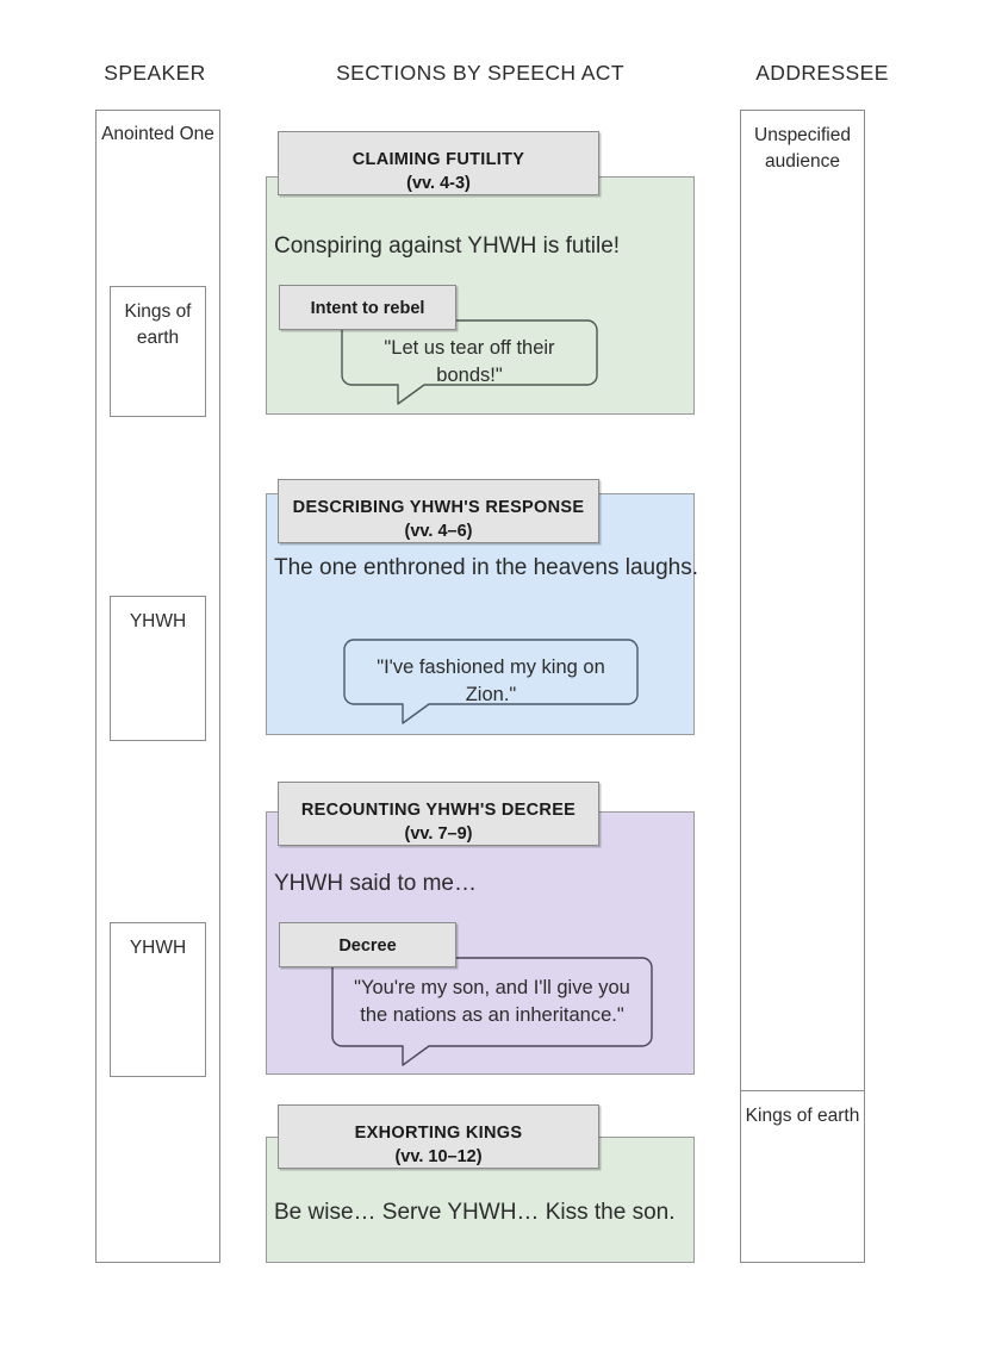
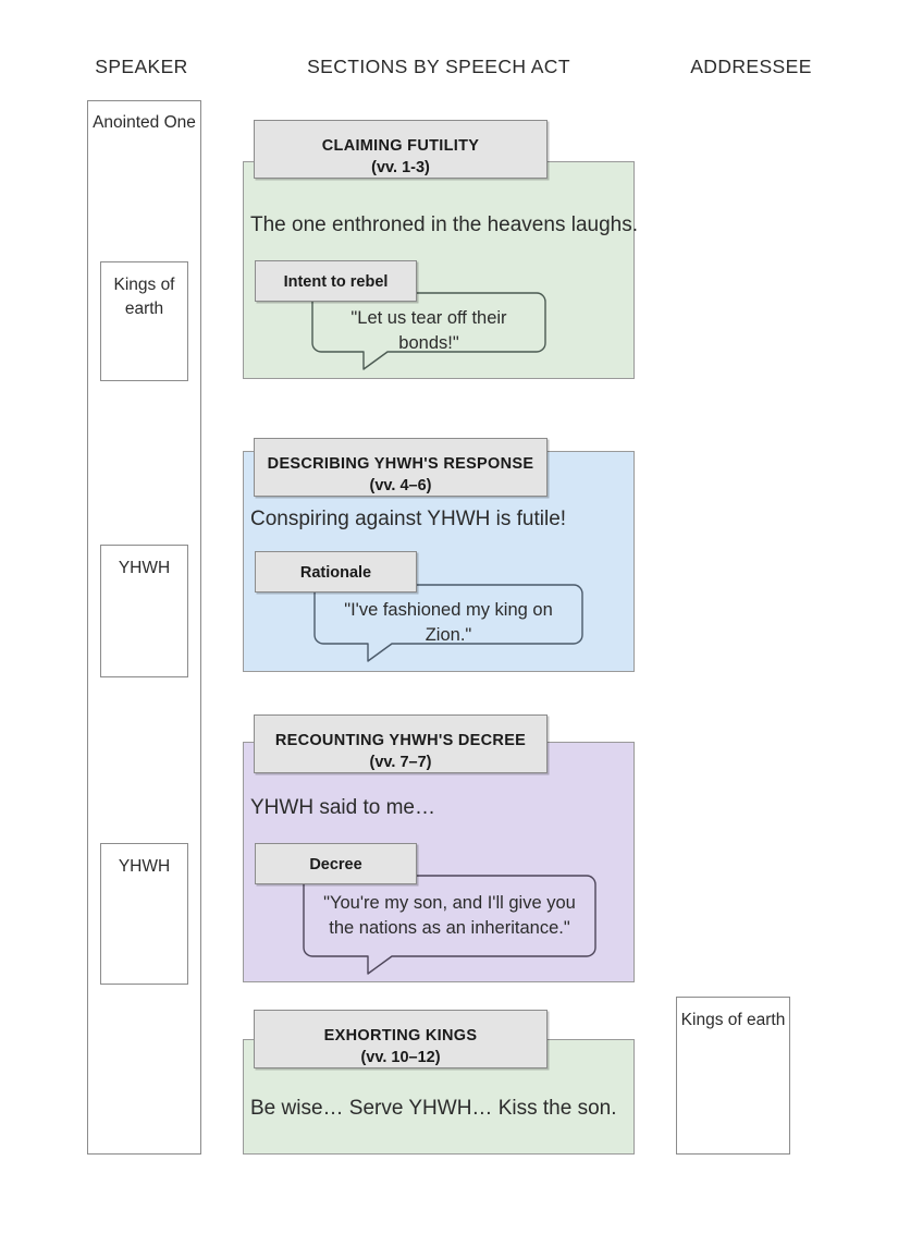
  SPEAKER
  SECTIONS BY SPEECH ACT
  ADDRESSEE
  Anointed One
  Kings of earth
  YHWH
  YHWH
- Unspecified audience
  Kings of earth
  CLAIMING FUTILITY
- (vv. 4-3)
+ (vv. 1-3)
- Conspiring against YHWH is futile!
+ The one enthroned in the heavens laughs.
  "Let us tear off their bonds!"
  Intent to rebel
  DESCRIBING YHWH'S RESPONSE
  (vv. 4–6)
- The one enthroned in the heavens laughs.
+ Conspiring against YHWH is futile!
  "I've fashioned my king on Zion."
+ Rationale
  RECOUNTING YHWH'S DECREE
- (vv. 7–9)
+ (vv. 7–7)
  YHWH said to me…
  "You're my son, and I'll give you the nations as an inheritance."
  Decree
  EXHORTING KINGS
  (vv. 10–12)
  Be wise… Serve YHWH… Kiss the son.
